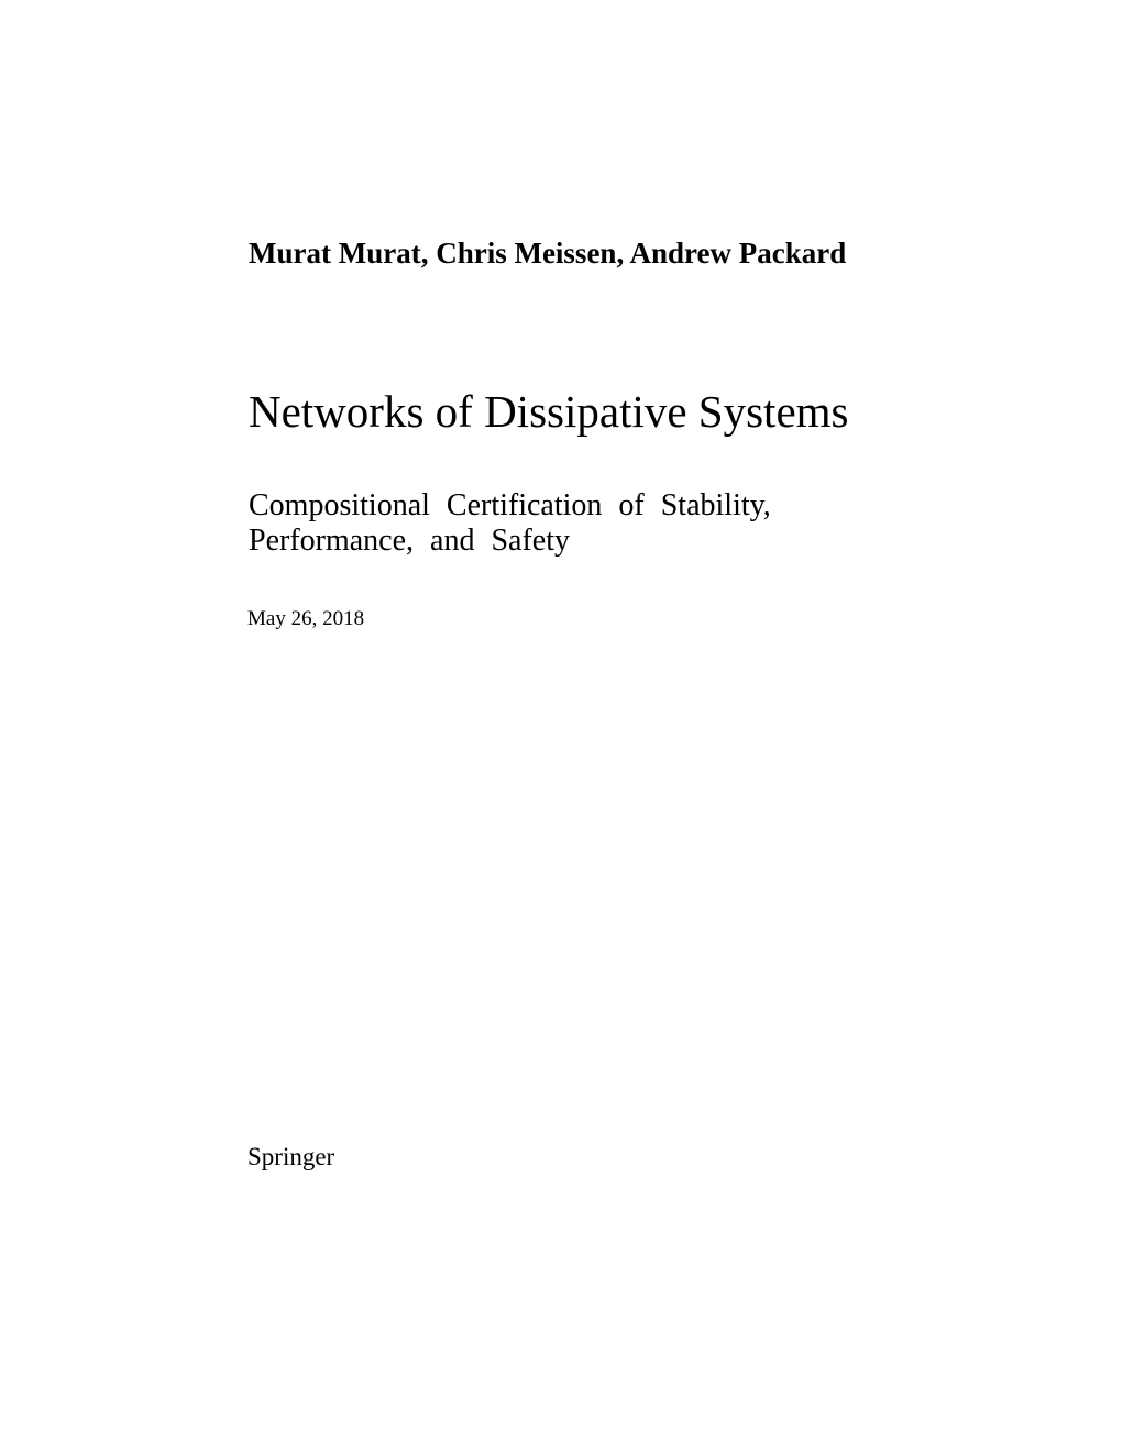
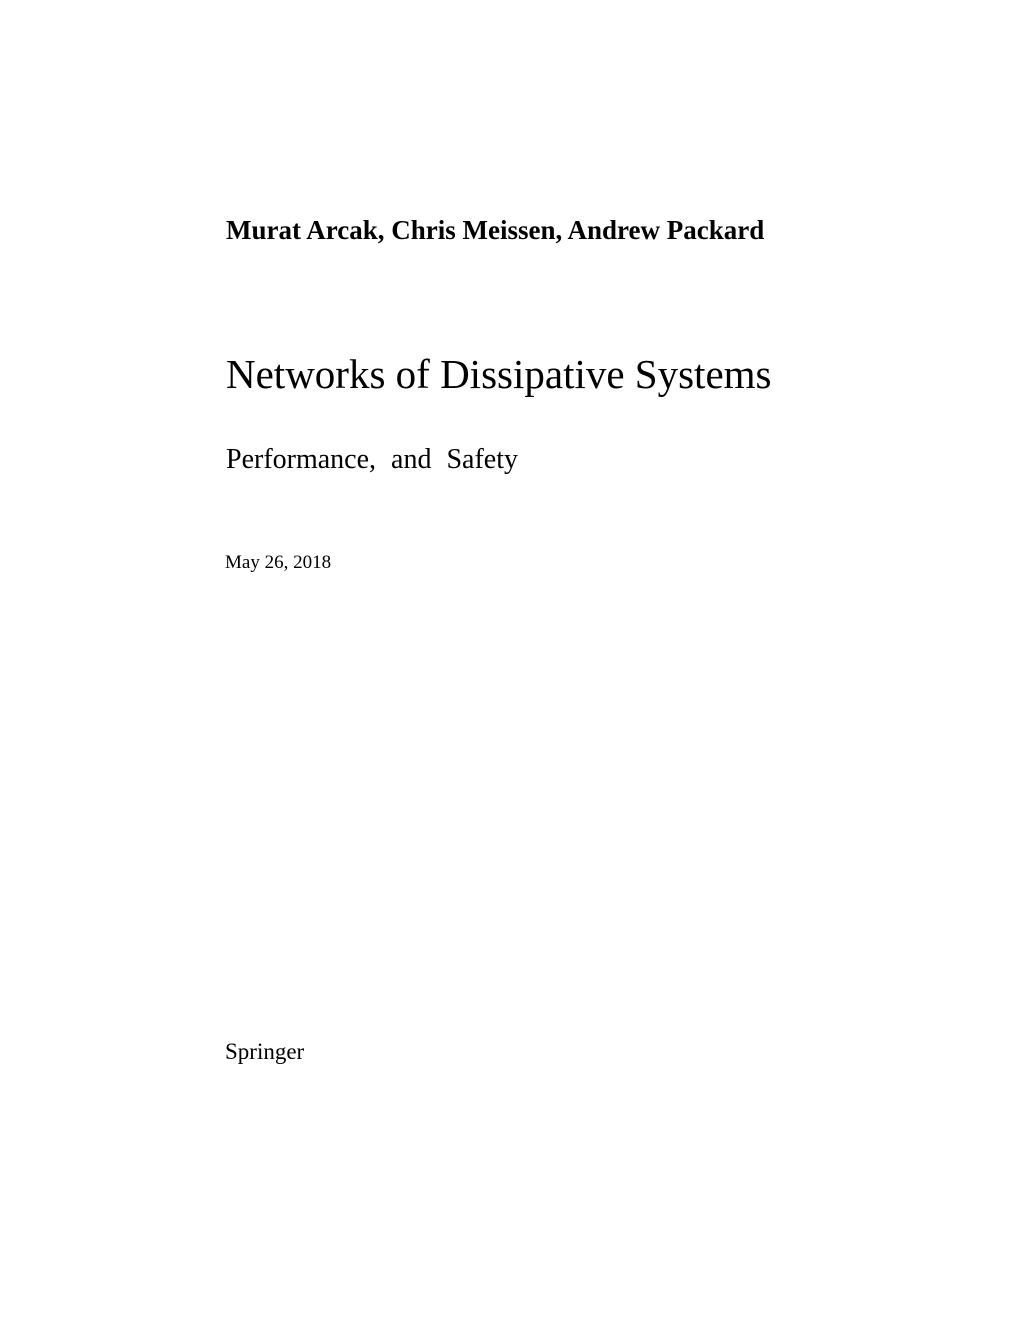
- Murat Murat, Chris Meissen, Andrew Packard
+ Murat Arcak, Chris Meissen, Andrew Packard
  Networks of Dissipative Systems
- Compositional Certification of Stability,
  Performance, and Safety
  May 26, 2018
  Springer
